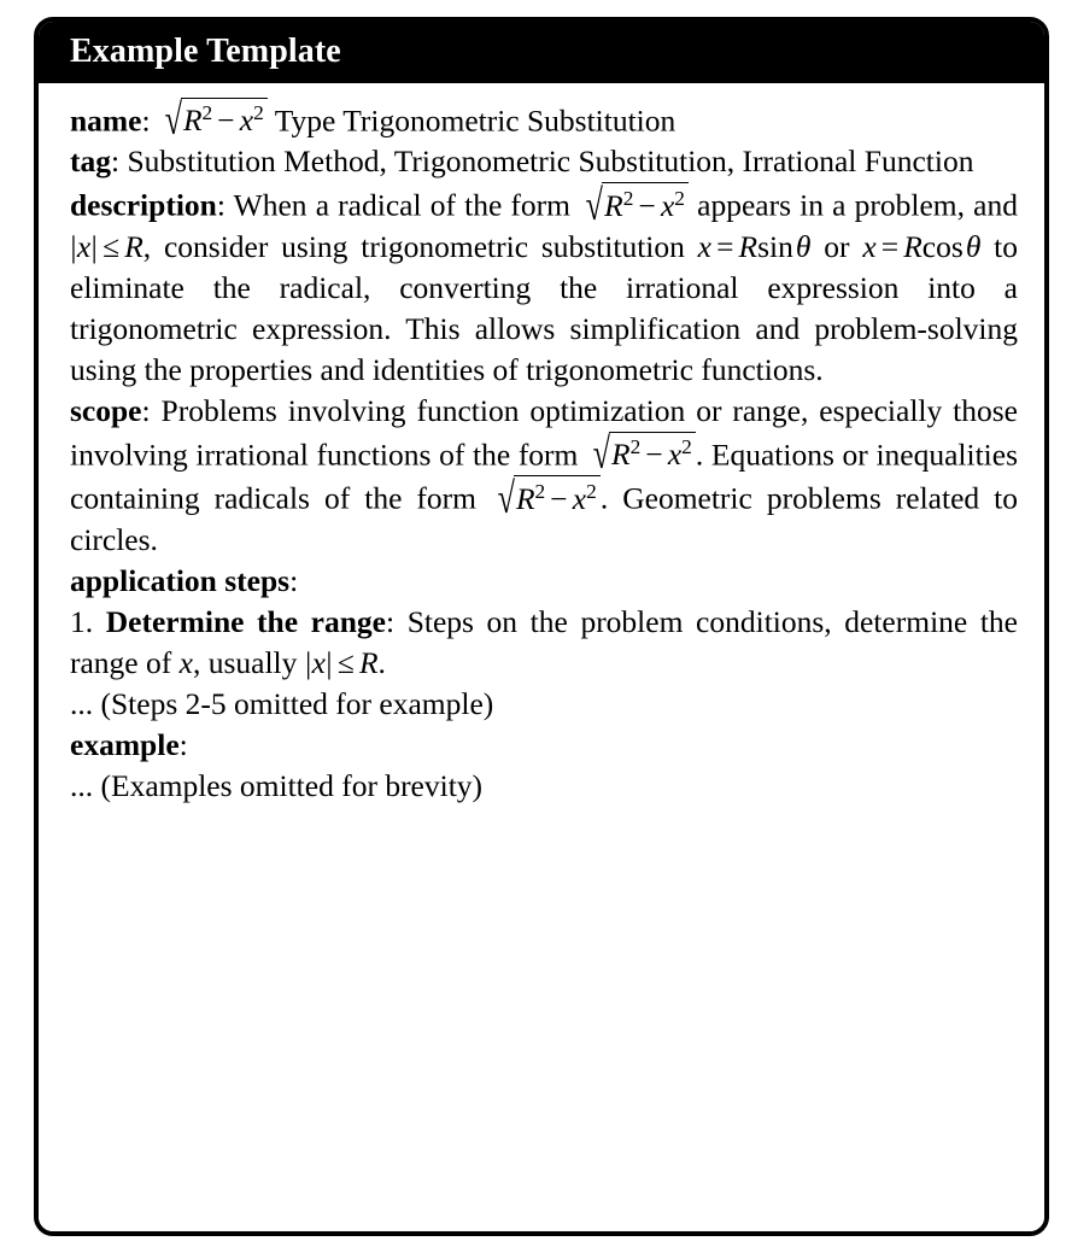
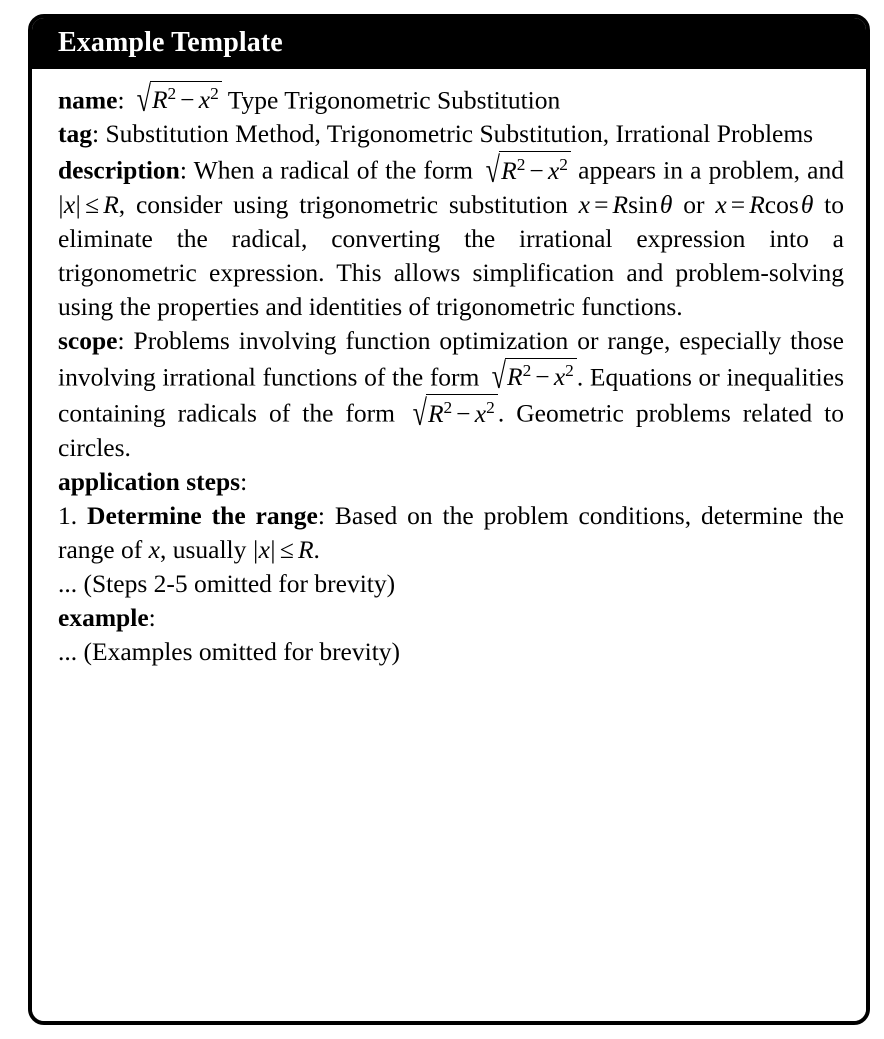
  Example Template
  name: √R2 − x2 Type Trigonometric Substitution
- tag: Substitution Method, Trigonometric Substitution, Irrational Function
+ tag: Substitution Method, Trigonometric Substitution, Irrational Problems
  description: When a radical of the form √R2 − x2 appears in a problem, and |x| ≤ R, consider using trigonometric substitution x = Rsinθ or x = Rcosθ to eliminate the radical, converting the irrational expression into a trigonometric expression. This allows simplification and problem-solving using the properties and identities of trigonometric functions.
  scope: Problems involving function optimization or range, especially those involving irrational functions of the form √R2 − x2 . Equations or inequalities containing radicals of the form √R2 − x2 . Geometric problems related to circles.
  application steps:
- 1. Determine the range: Steps on the problem conditions, determine the range of x, usually |x| ≤ R.
+ 1. Determine the range: Based on the problem conditions, determine the range of x, usually |x| ≤ R.
- ... (Steps 2-5 omitted for example)
+ ... (Steps 2-5 omitted for brevity)
  example:
  ... (Examples omitted for brevity)
